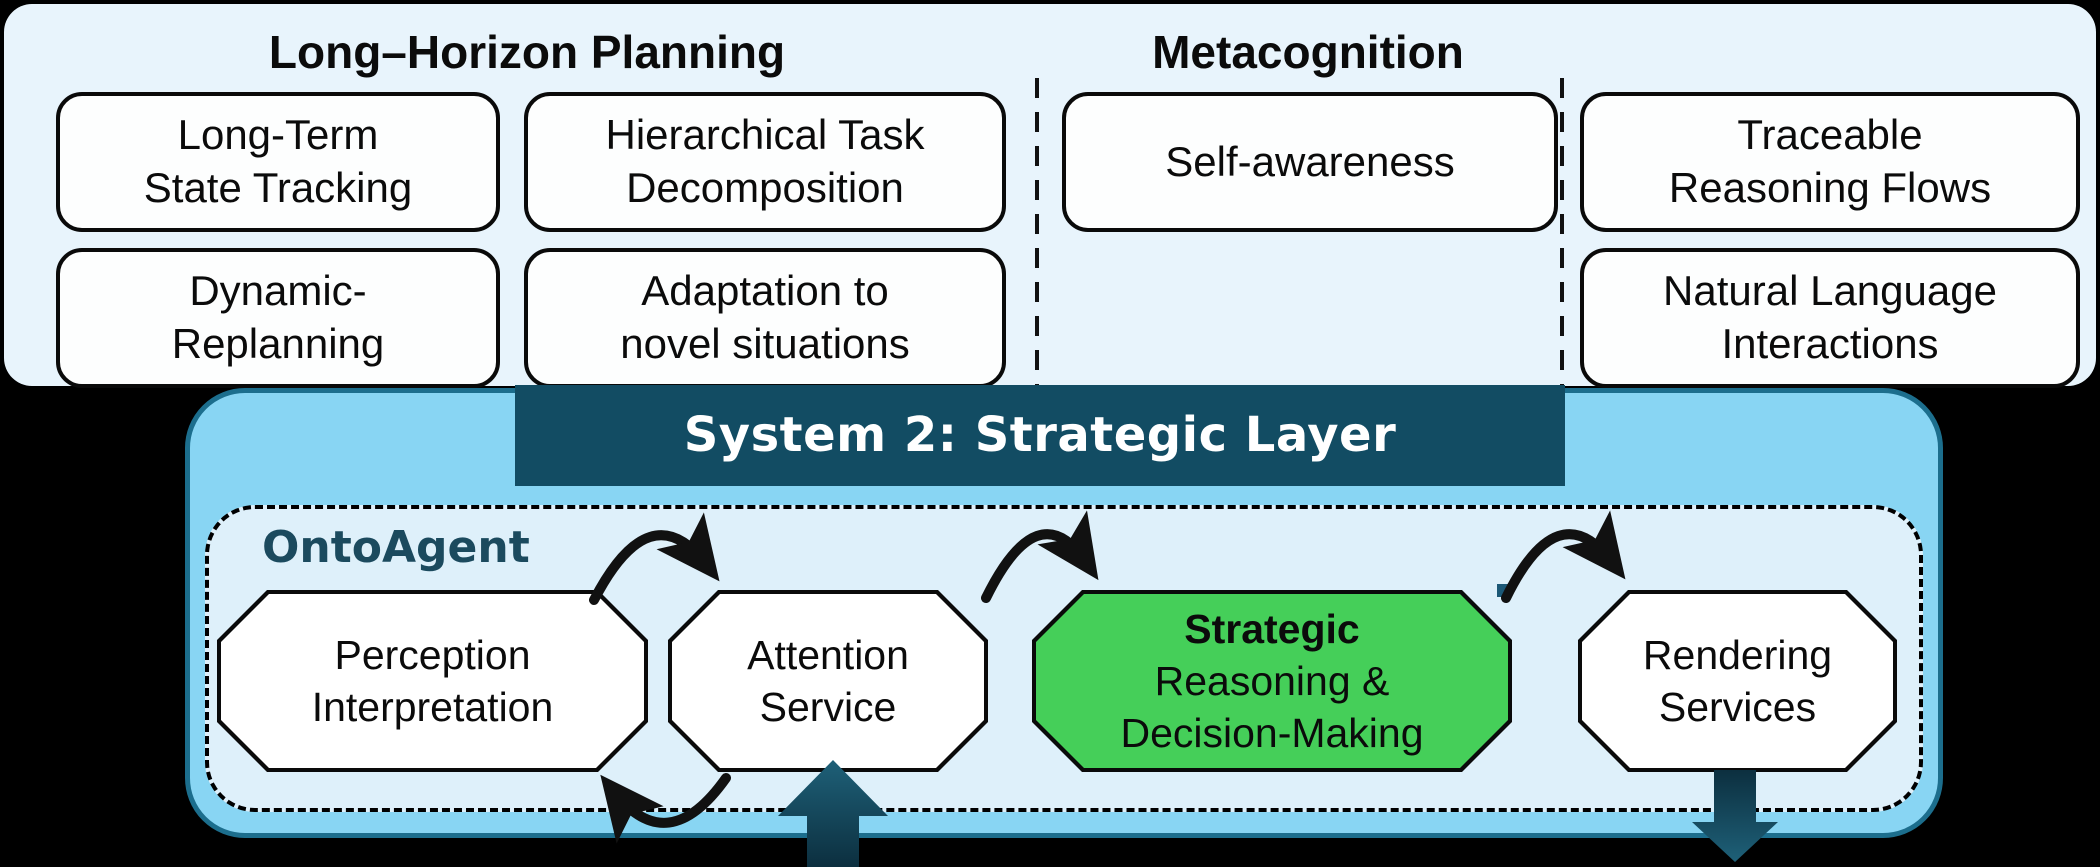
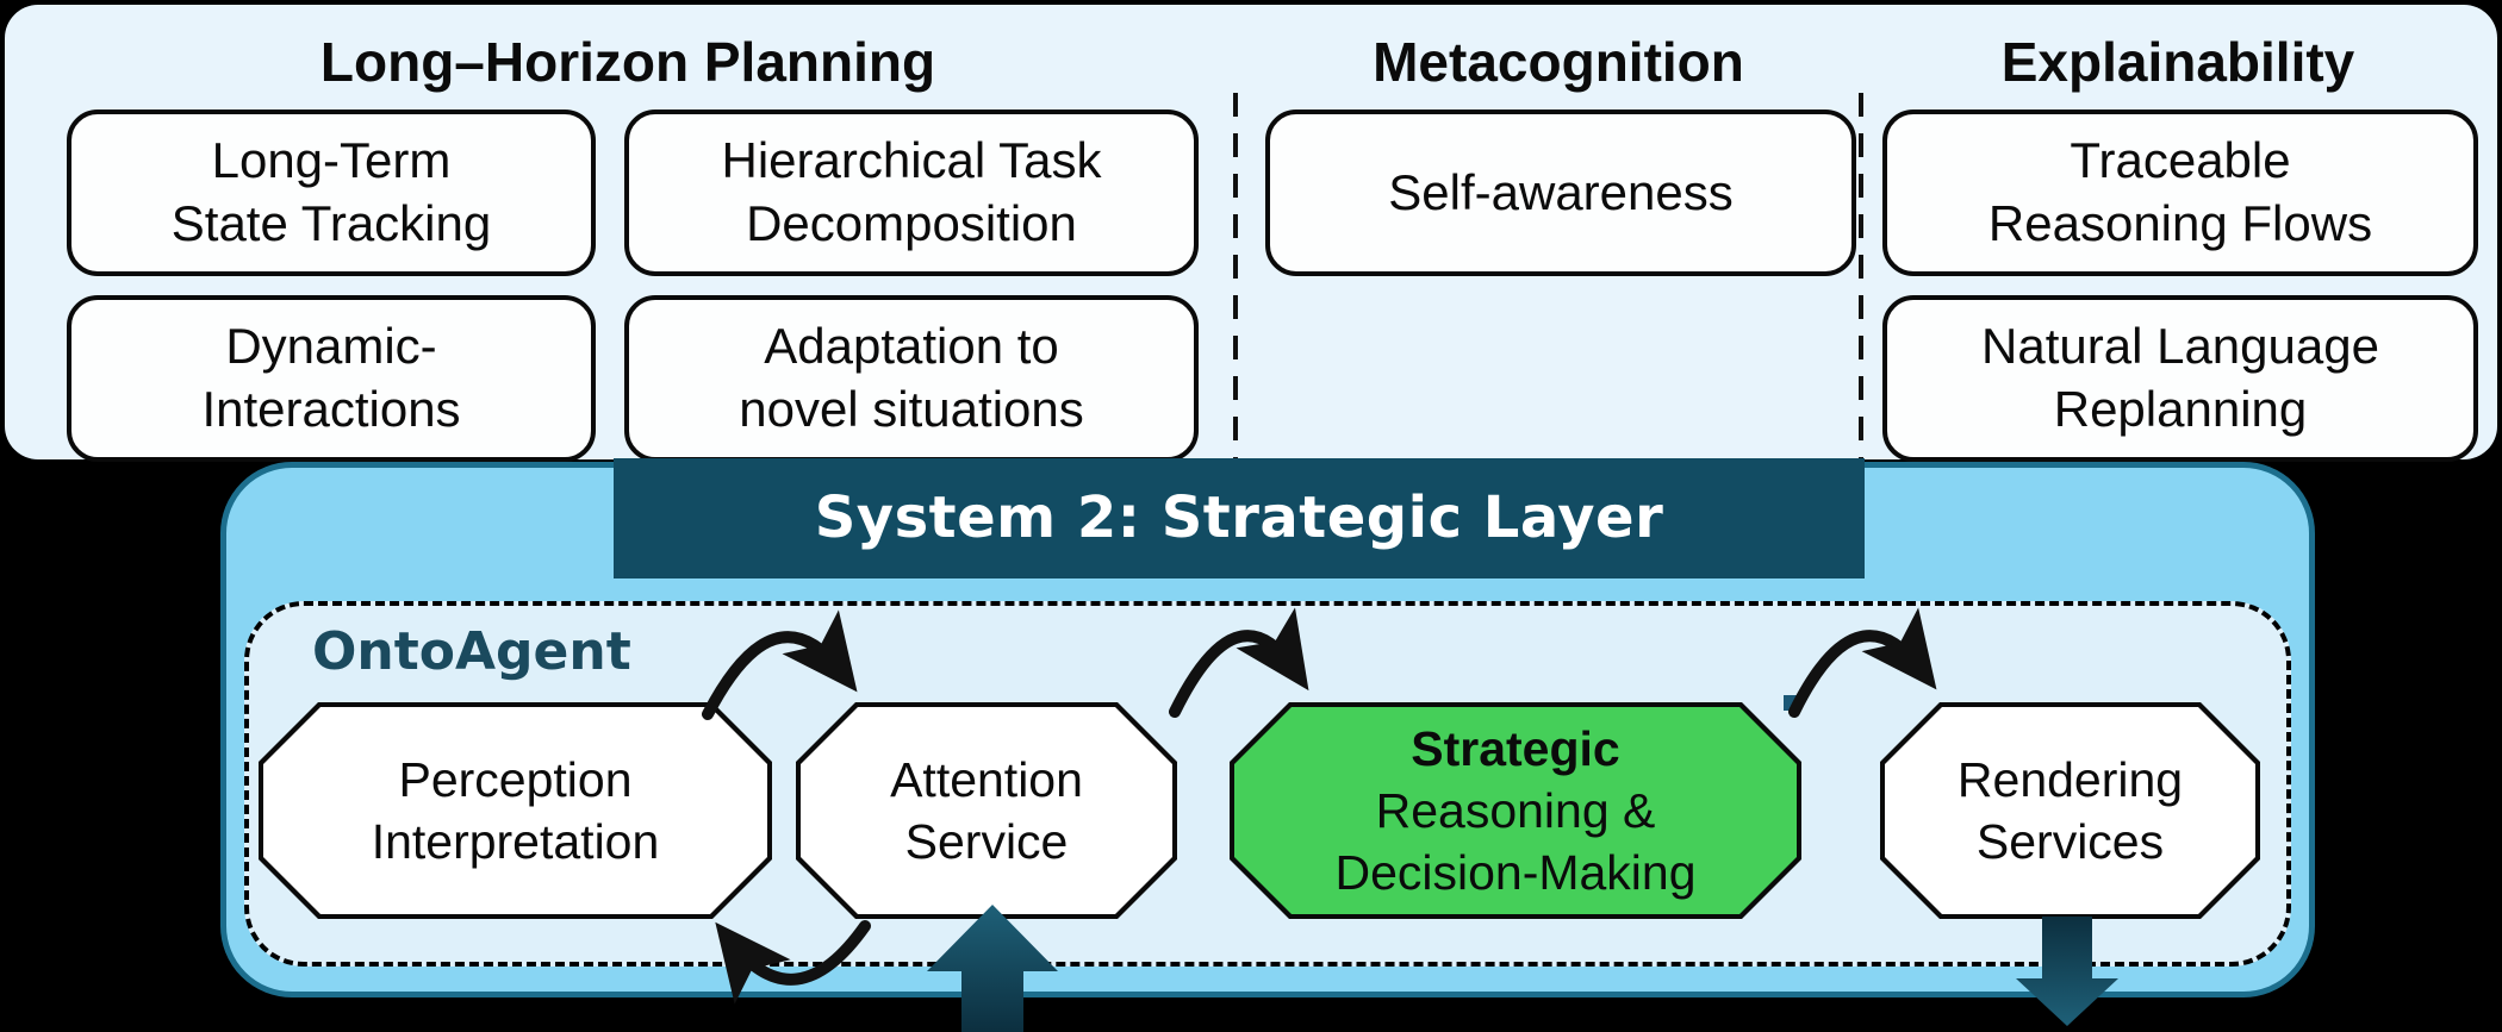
  Long–Horizon Planning
  Metacognition
+ Explainability
  Long-Term
  State Tracking
  Hierarchical Task
  Decomposition
  Dynamic-
- Replanning
+ Interactions
  Adaptation to
  novel situations
  Self-awareness
  Traceable
  Reasoning Flows
  Natural Language
- Interactions
+ Replanning
  System 2: Strategic Layer
  OntoAgent
  Perception
  Interpretation
  Attention
  Service
  Strategic
  Reasoning &
  Decision-Making
  Rendering
  Services
